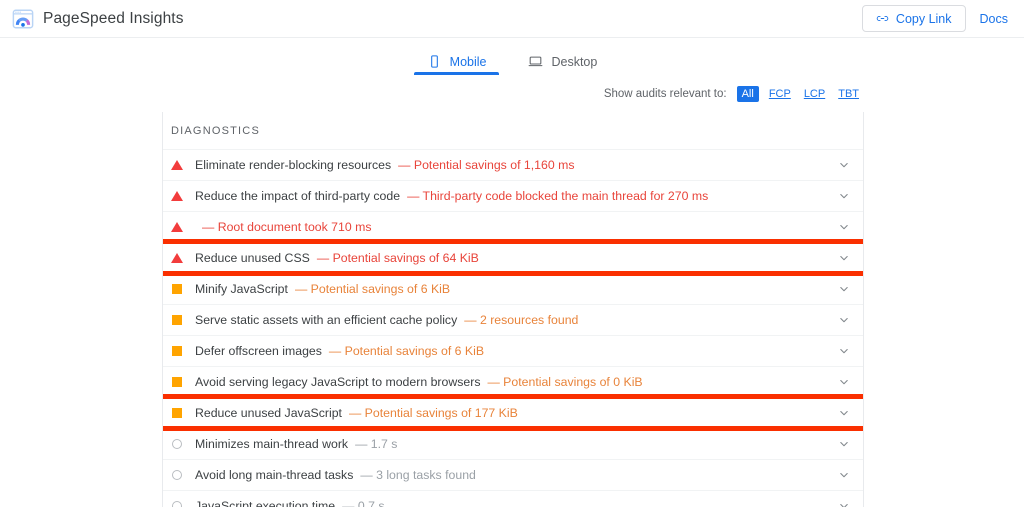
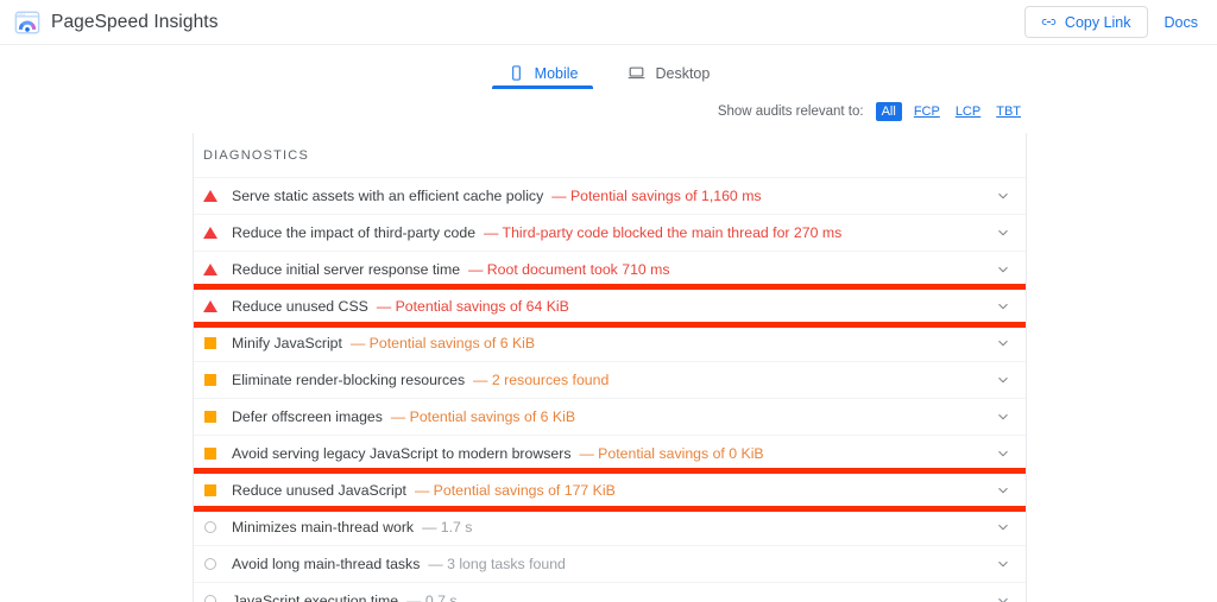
  PageSpeed Insights
  Copy Link
  Docs
  Mobile
  Desktop
  Show audits relevant to:
  All
  FCP
  LCP
  TBT
  DIAGNOSTICS
- Eliminate render-blocking resources
+ Serve static assets with an efficient cache policy
  — Potential savings of 1,160 ms
  Reduce the impact of third-party code
  — Third-party code blocked the main thread for 270 ms
+ Reduce initial server response time
  — Root document took 710 ms
  Reduce unused CSS
  — Potential savings of 64 KiB
  Minify JavaScript
  — Potential savings of 6 KiB
- Serve static assets with an efficient cache policy
+ Eliminate render-blocking resources
  — 2 resources found
  Defer offscreen images
  — Potential savings of 6 KiB
  Avoid serving legacy JavaScript to modern browsers
  — Potential savings of 0 KiB
  Reduce unused JavaScript
  — Potential savings of 177 KiB
  Minimizes main-thread work
  — 1.7 s
  Avoid long main-thread tasks
  — 3 long tasks found
  JavaScript execution time
  — 0.7 s
